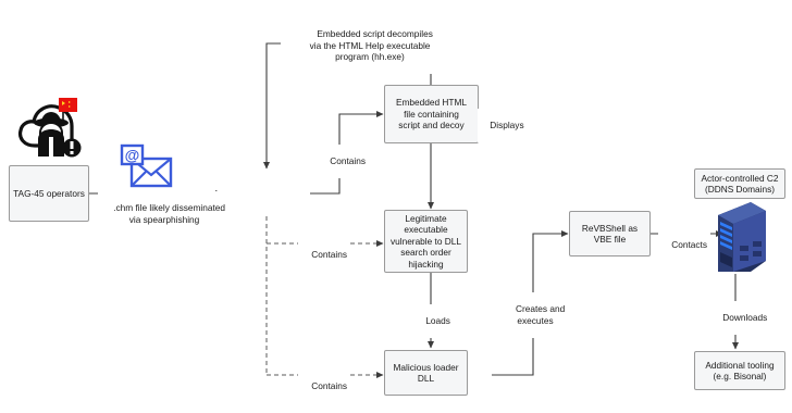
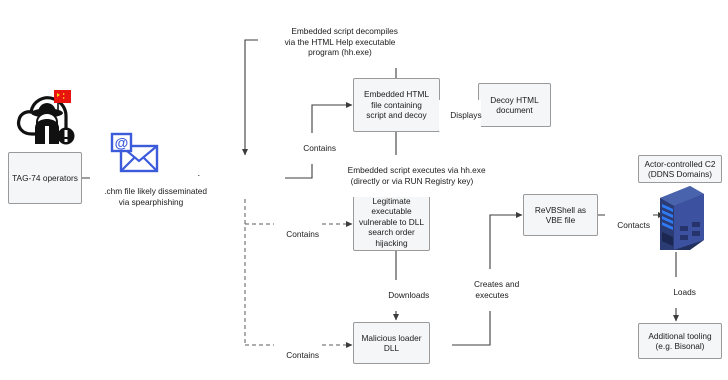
  @
- TAG-45 operators
+ TAG-74 operators
  Embedded HTML
  file containing
  script and decoy
+ Decoy HTML
+ document
  Legitimate
  executable
  vulnerable to DLL
  search order
  hijacking
  ReVBShell as
  VBE file
  Malicious loader
  DLL
  Actor-controlled C2
  (DDNS Domains)
  Additional tooling
  (e.g. Bisonal)
  .chm file likely disseminated
  via spearphishing
  Embedded script decompiles
  via the HTML Help executable
  program (hh.exe)
  Contains
+ Embedded script executes via hh.exe
+ (directly or via RUN Registry key)
  Displays
  Contains
  Contains
- Loads
+ Downloads
  Creates and
  executes
  Contacts
- Downloads
+ Loads
